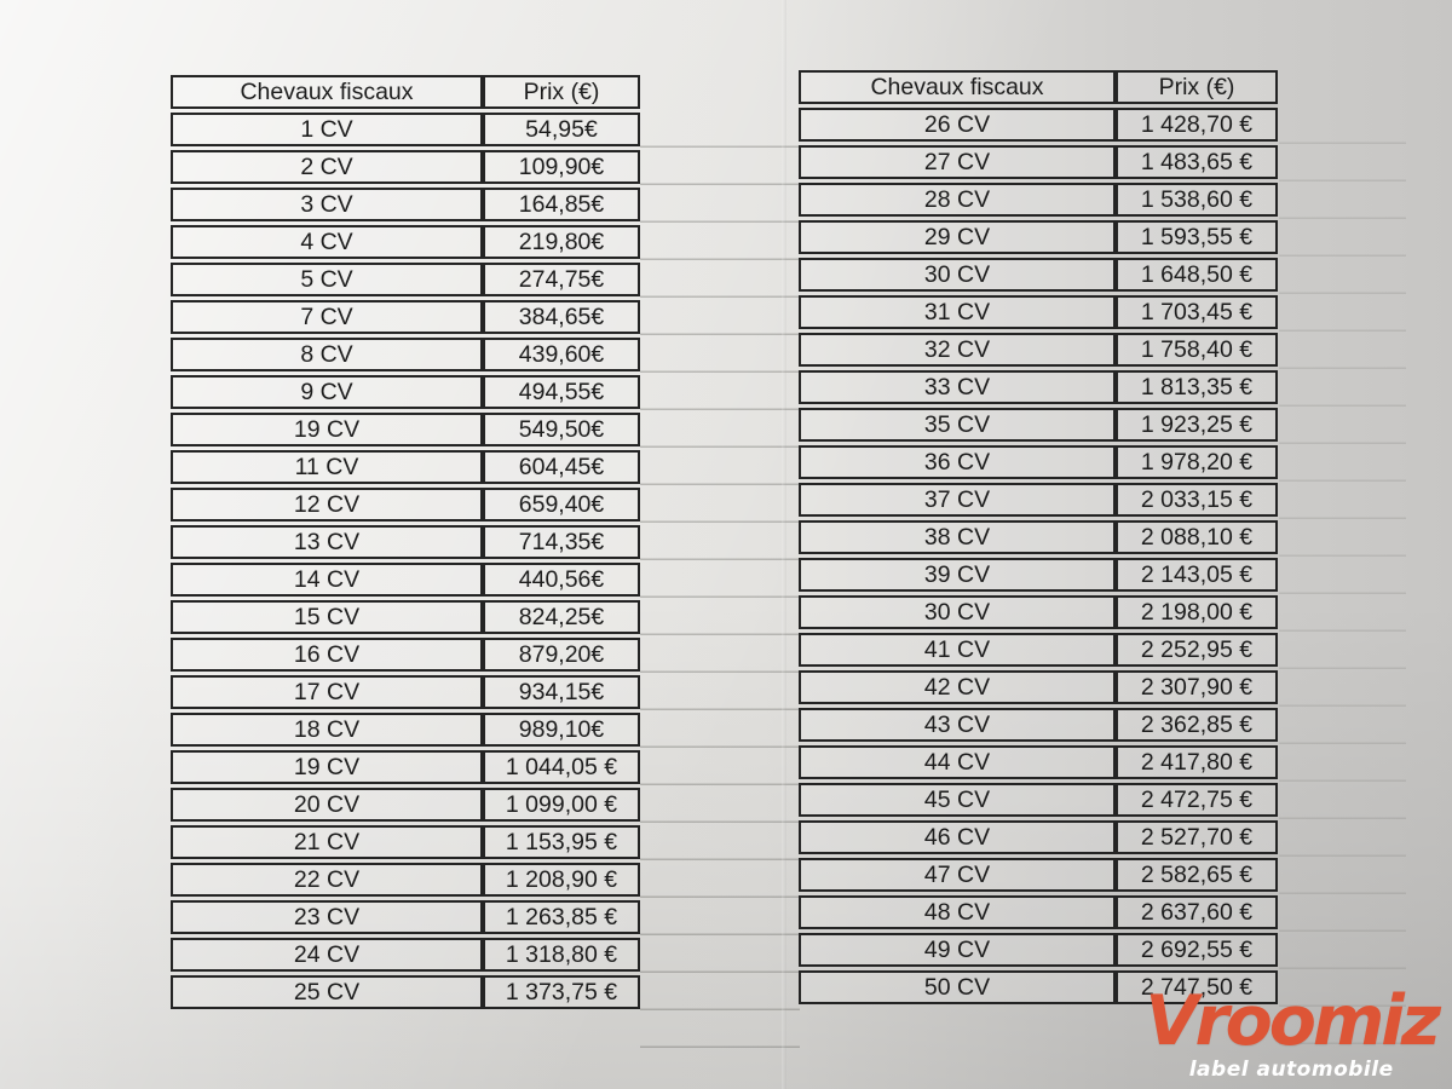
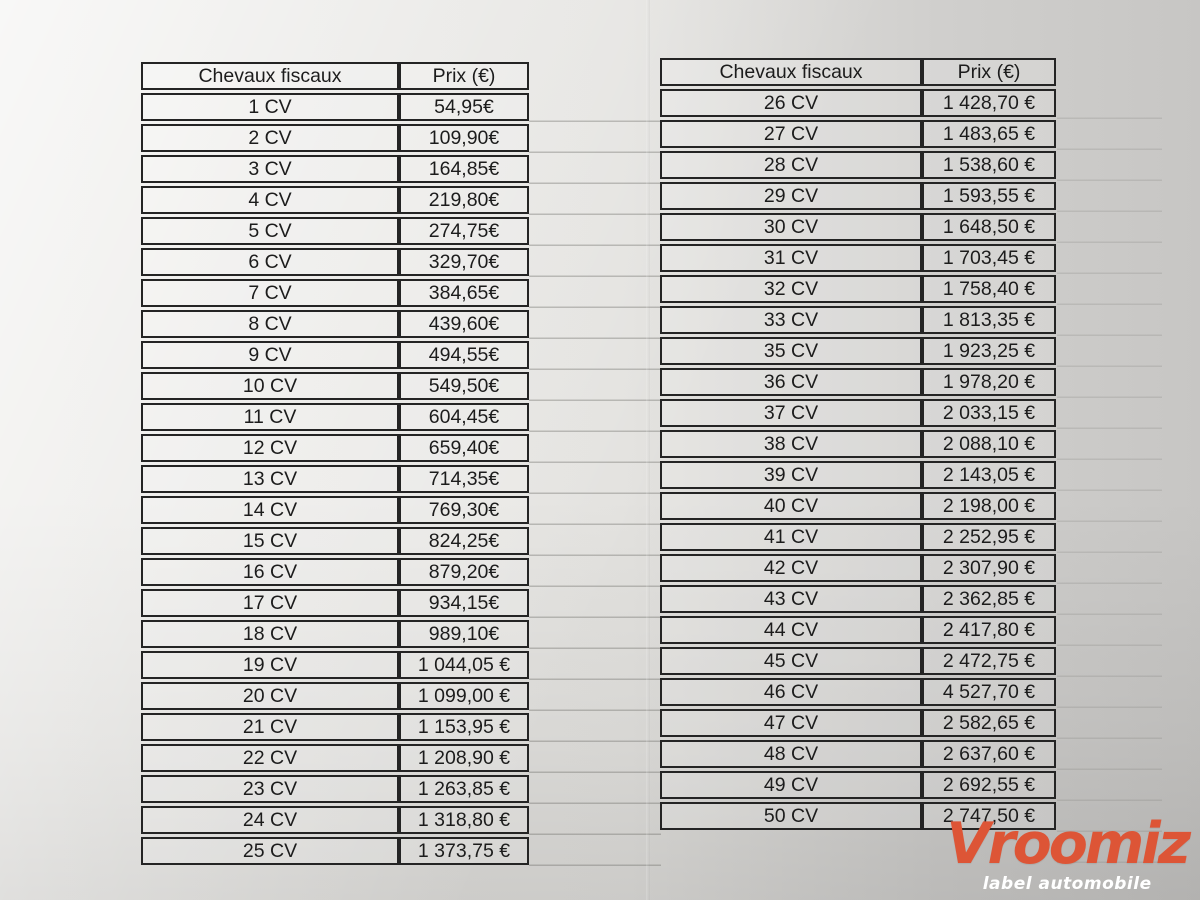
  Chevaux fiscaux	Prix (€)
  1 CV	54,95€
  2 CV	109,90€
  3 CV	164,85€
  4 CV	219,80€
  5 CV	274,75€
+ 6 CV	329,70€
  7 CV	384,65€
  8 CV	439,60€
  9 CV	494,55€
- 19 CV	549,50€
+ 10 CV	549,50€
  11 CV	604,45€
  12 CV	659,40€
  13 CV	714,35€
- 14 CV	440,56€
+ 14 CV	769,30€
  15 CV	824,25€
  16 CV	879,20€
  17 CV	934,15€
  18 CV	989,10€
  19 CV	1 044,05 €
  20 CV	1 099,00 €
  21 CV	1 153,95 €
  22 CV	1 208,90 €
  23 CV	1 263,85 €
  24 CV	1 318,80 €
  25 CV	1 373,75 €
  Chevaux fiscaux	Prix (€)
  26 CV	1 428,70 €
  27 CV	1 483,65 €
  28 CV	1 538,60 €
  29 CV	1 593,55 €
  30 CV	1 648,50 €
  31 CV	1 703,45 €
  32 CV	1 758,40 €
  33 CV	1 813,35 €
  35 CV	1 923,25 €
  36 CV	1 978,20 €
  37 CV	2 033,15 €
  38 CV	2 088,10 €
  39 CV	2 143,05 €
- 30 CV	2 198,00 €
+ 40 CV	2 198,00 €
  41 CV	2 252,95 €
  42 CV	2 307,90 €
  43 CV	2 362,85 €
  44 CV	2 417,80 €
  45 CV	2 472,75 €
- 46 CV	2 527,70 €
+ 46 CV	4 527,70 €
  47 CV	2 582,65 €
  48 CV	2 637,60 €
  49 CV	2 692,55 €
  50 CV	2 747,50 €
  Vroomiz
  label automobile
